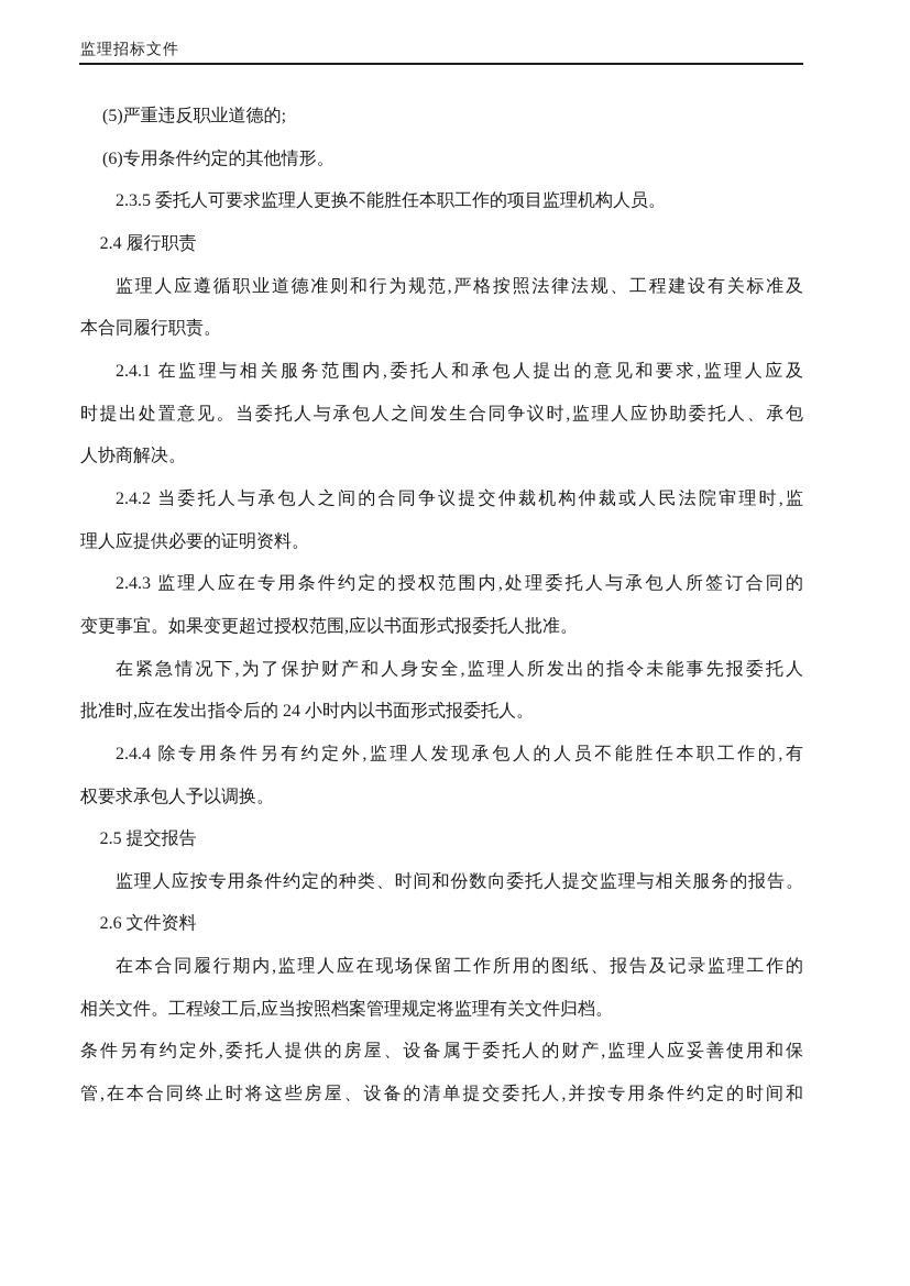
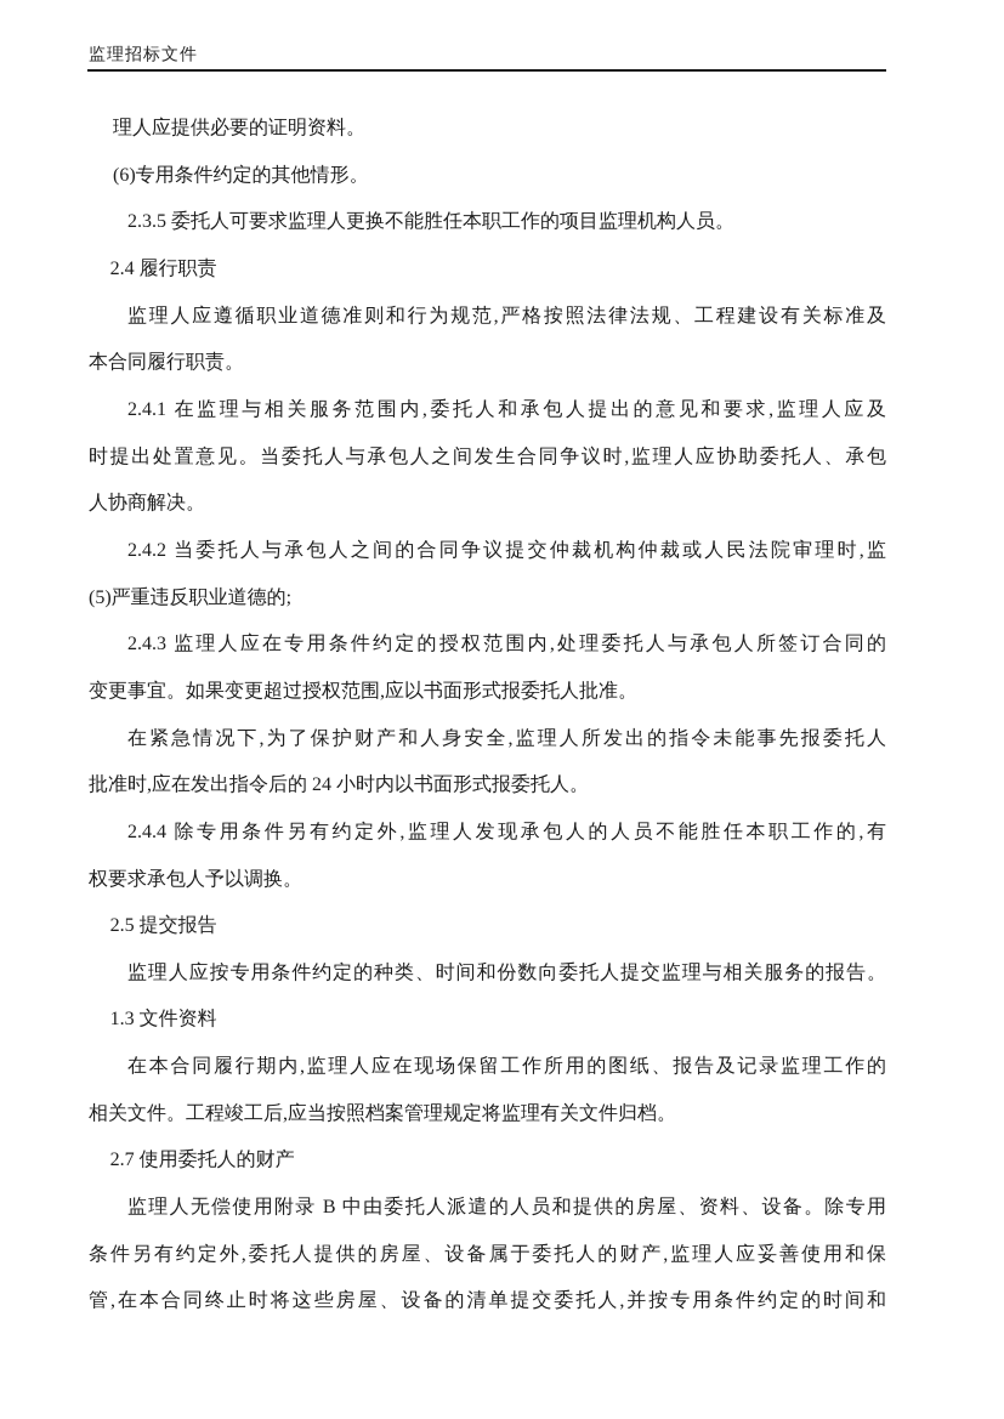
  监理招标文件
- (5)严重违反职业道德的;
+ 理人应提供必要的证明资料。
  (6)专用条件约定的其他情形。
  2.3.5 委托人可要求监理人更换不能胜任本职工作的项目监理机构人员。
  2.4 履行职责
  监理人应遵循职业道德准则和行为规范,严格按照法律法规、工程建设有关标准及
  本合同履行职责。
  2.4.1 在监理与相关服务范围内,委托人和承包人提出的意见和要求,监理人应及
  时提出处置意见。当委托人与承包人之间发生合同争议时,监理人应协助委托人、承包
  人协商解决。
  2.4.2 当委托人与承包人之间的合同争议提交仲裁机构仲裁或人民法院审理时,监
- 理人应提供必要的证明资料。
+ (5)严重违反职业道德的;
  2.4.3 监理人应在专用条件约定的授权范围内,处理委托人与承包人所签订合同的
  变更事宜。如果变更超过授权范围,应以书面形式报委托人批准。
  在紧急情况下,为了保护财产和人身安全,监理人所发出的指令未能事先报委托人
  批准时,应在发出指令后的 24 小时内以书面形式报委托人。
  2.4.4 除专用条件另有约定外,监理人发现承包人的人员不能胜任本职工作的,有
  权要求承包人予以调换。
  2.5 提交报告
  监理人应按专用条件约定的种类、时间和份数向委托人提交监理与相关服务的报告。
- 2.6 文件资料
+ 1.3 文件资料
  在本合同履行期内,监理人应在现场保留工作所用的图纸、报告及记录监理工作的
  相关文件。工程竣工后,应当按照档案管理规定将监理有关文件归档。
+ 2.7 使用委托人的财产
+ 监理人无偿使用附录 B 中由委托人派遣的人员和提供的房屋、资料、设备。除专用
  条件另有约定外,委托人提供的房屋、设备属于委托人的财产,监理人应妥善使用和保
  管,在本合同终止时将这些房屋、设备的清单提交委托人,并按专用条件约定的时间和
